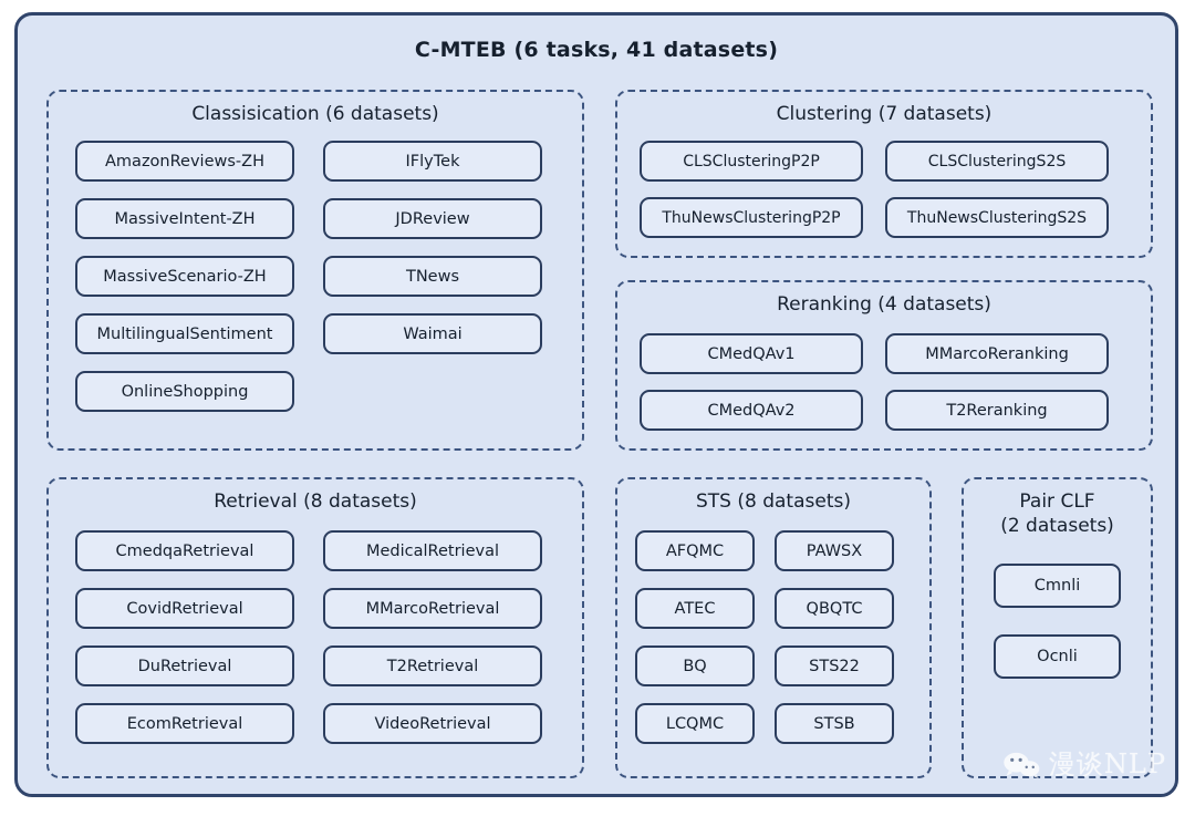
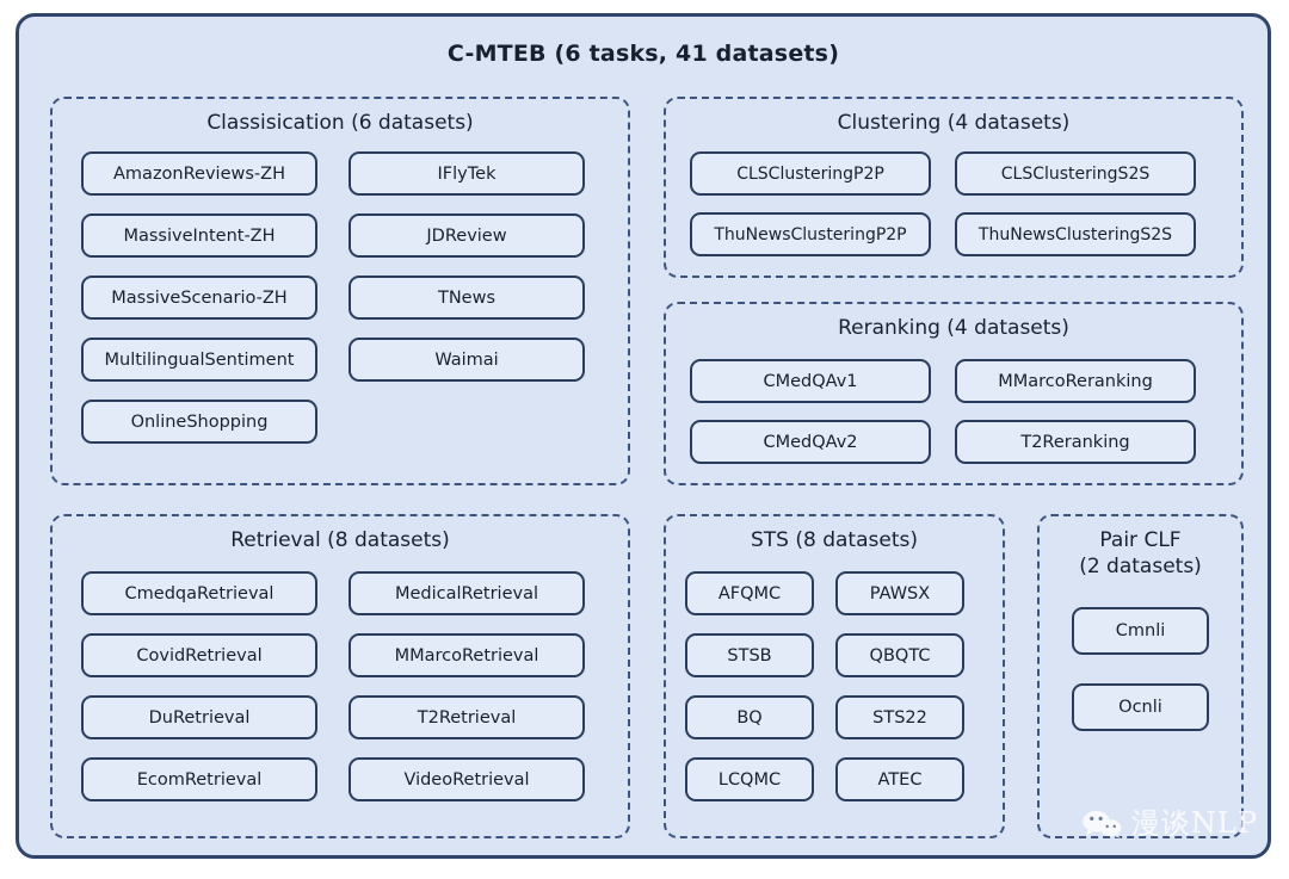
  C-MTEB (6 tasks, 41 datasets)
  Classisication (6 datasets)
  AmazonReviews-ZH
  IFlyTek
  MassiveIntent-ZH
  JDReview
  MassiveScenario-ZH
  TNews
  MultilingualSentiment
  Waimai
  OnlineShopping
- Clustering (7 datasets)
+ Clustering (4 datasets)
  CLSClusteringP2P
  CLSClusteringS2S
  ThuNewsClusteringP2P
  ThuNewsClusteringS2S
  Reranking (4 datasets)
  CMedQAv1
  MMarcoReranking
  CMedQAv2
  T2Reranking
  Retrieval (8 datasets)
  CmedqaRetrieval
  MedicalRetrieval
  CovidRetrieval
  MMarcoRetrieval
  DuRetrieval
  T2Retrieval
  EcomRetrieval
  VideoRetrieval
  STS (8 datasets)
  AFQMC
  PAWSX
- ATEC
+ STSB
  QBQTC
  BQ
  STS22
  LCQMC
- STSB
+ ATEC
  Pair CLF
  (2 datasets)
  Cmnli
  Ocnli
  漫谈NLP
